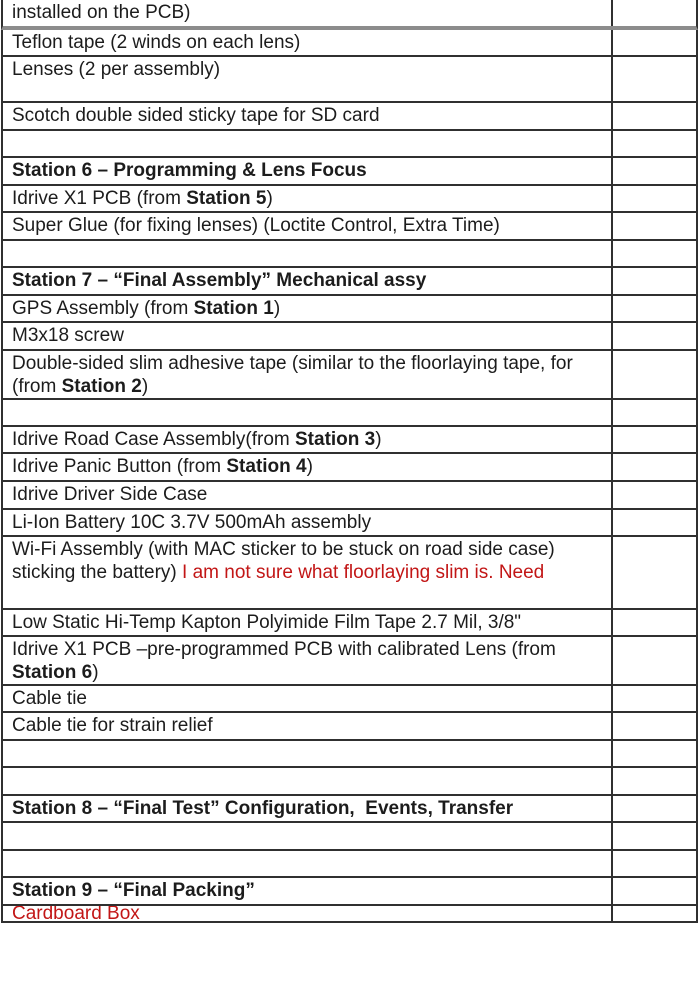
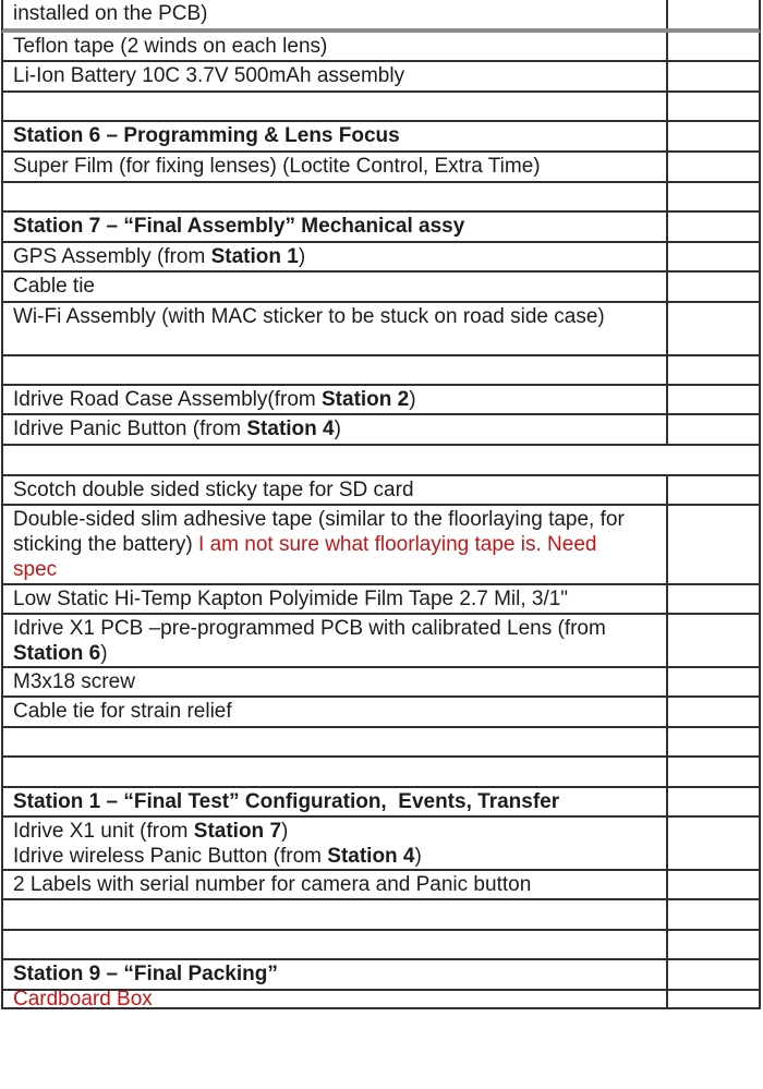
  installed on the PCB)
  Teflon tape (2 winds on each lens)
- Lenses (2 per assembly)
- Scotch double sided sticky tape for SD card
+ Li-Ion Battery 10C 3.7V 500mAh assembly
  Station 6 – Programming & Lens Focus
- Idrive X1 PCB (from Station 5)
- Super Glue (for fixing lenses) (Loctite Control, Extra Time)
+ Super Film (for fixing lenses) (Loctite Control, Extra Time)
  Station 7 – “Final Assembly” Mechanical assy
  GPS Assembly (from Station 1)
- M3x18 screw
+ Cable tie
- Double-sided slim adhesive tape (similar to the floorlaying tape, for
+ Wi-Fi Assembly (with MAC sticker to be stuck on road side case)
- (from Station 2)
- Idrive Road Case Assembly(from Station 3)
+ Idrive Road Case Assembly(from Station 2)
  Idrive Panic Button (from Station 4)
- Idrive Driver Side Case
- Li-Ion Battery 10C 3.7V 500mAh assembly
+ Scotch double sided sticky tape for SD card
- Wi-Fi Assembly (with MAC sticker to be stuck on road side case)
+ Double-sided slim adhesive tape (similar to the floorlaying tape, for
- sticking the battery) I am not sure what floorlaying slim is. Need
+ sticking the battery) I am not sure what floorlaying tape is. Need
+ spec
- Low Static Hi-Temp Kapton Polyimide Film Tape 2.7 Mil, 3/8"
+ Low Static Hi-Temp Kapton Polyimide Film Tape 2.7 Mil, 3/1"
  Idrive X1 PCB –pre-programmed PCB with calibrated Lens (from
  Station 6)
- Cable tie
+ M3x18 screw
  Cable tie for strain relief
- Station 8 – “Final Test” Configuration, Events, Transfer
+ Station 1 – “Final Test” Configuration, Events, Transfer
+ Idrive X1 unit (from Station 7)
+ Idrive wireless Panic Button (from Station 4)
+ 2 Labels with serial number for camera and Panic button
  Station 9 – “Final Packing”
  Cardboard Box
